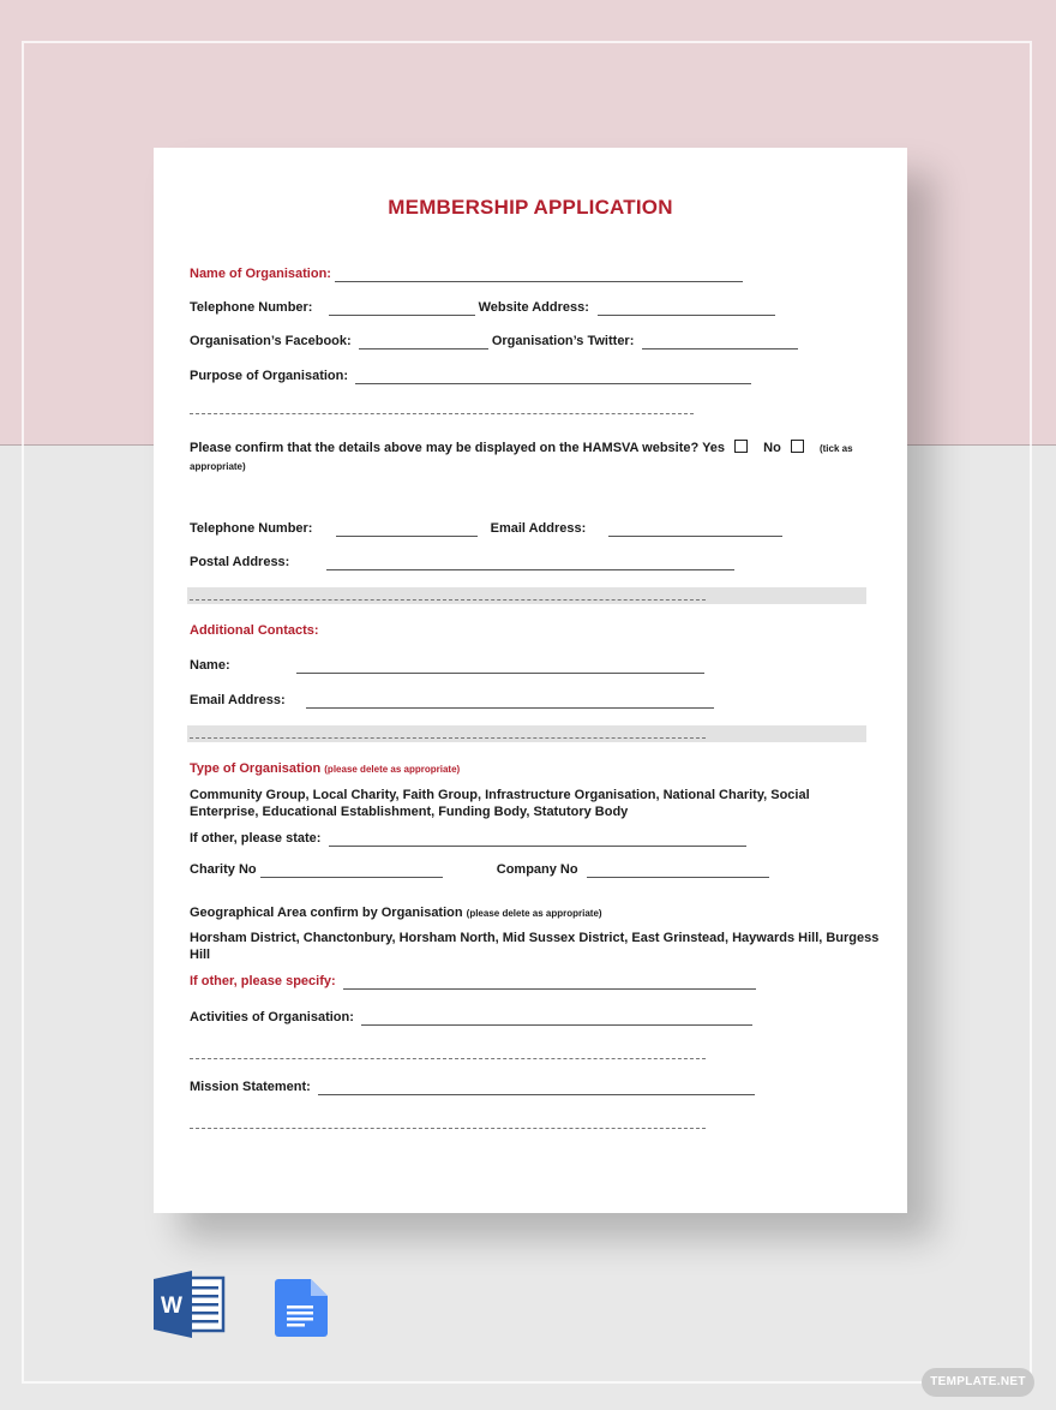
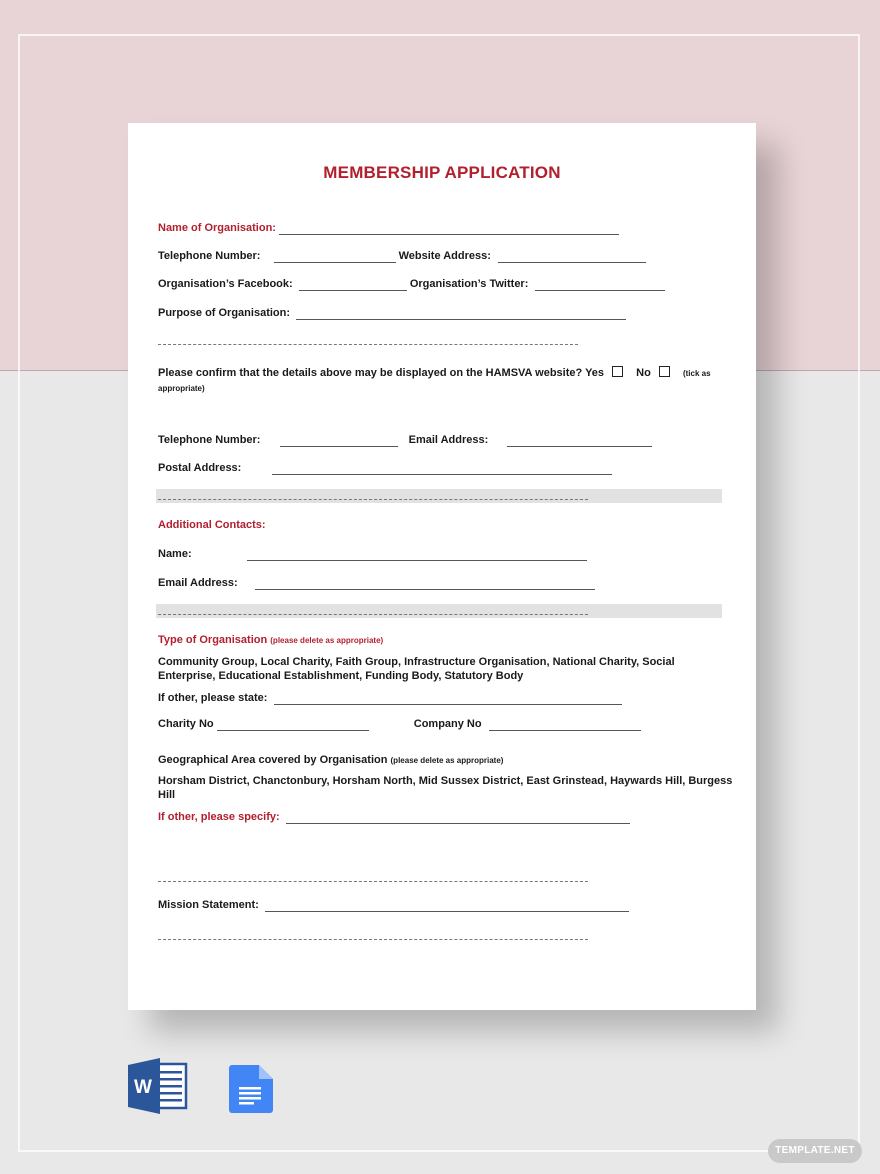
  MEMBERSHIP APPLICATION
  Name of Organisation:
  Telephone Number: Website Address:
  Organisation’s Facebook: Organisation’s Twitter:
  Purpose of Organisation:
  Please confirm that the details above may be displayed on the HAMSVA website? Yes No (tick as
  appropriate)
  Telephone Number: Email Address:
  Postal Address:
  Additional Contacts:
  Name:
  Email Address:
  Type of Organisation (please delete as appropriate)
  Community Group, Local Charity, Faith Group, Infrastructure Organisation, National Charity, Social Enterprise, Educational Establishment, Funding Body, Statutory Body
  If other, please state:
  Charity No Company No
- Geographical Area confirm by Organisation (please delete as appropriate)
+ Geographical Area covered by Organisation (please delete as appropriate)
  Horsham District, Chanctonbury, Horsham North, Mid Sussex District, East Grinstead, Haywards Hill, Burgess Hill
  If other, please specify:
- Activities of Organisation:
  Mission Statement:
  W
  TEMPLATE.NET
